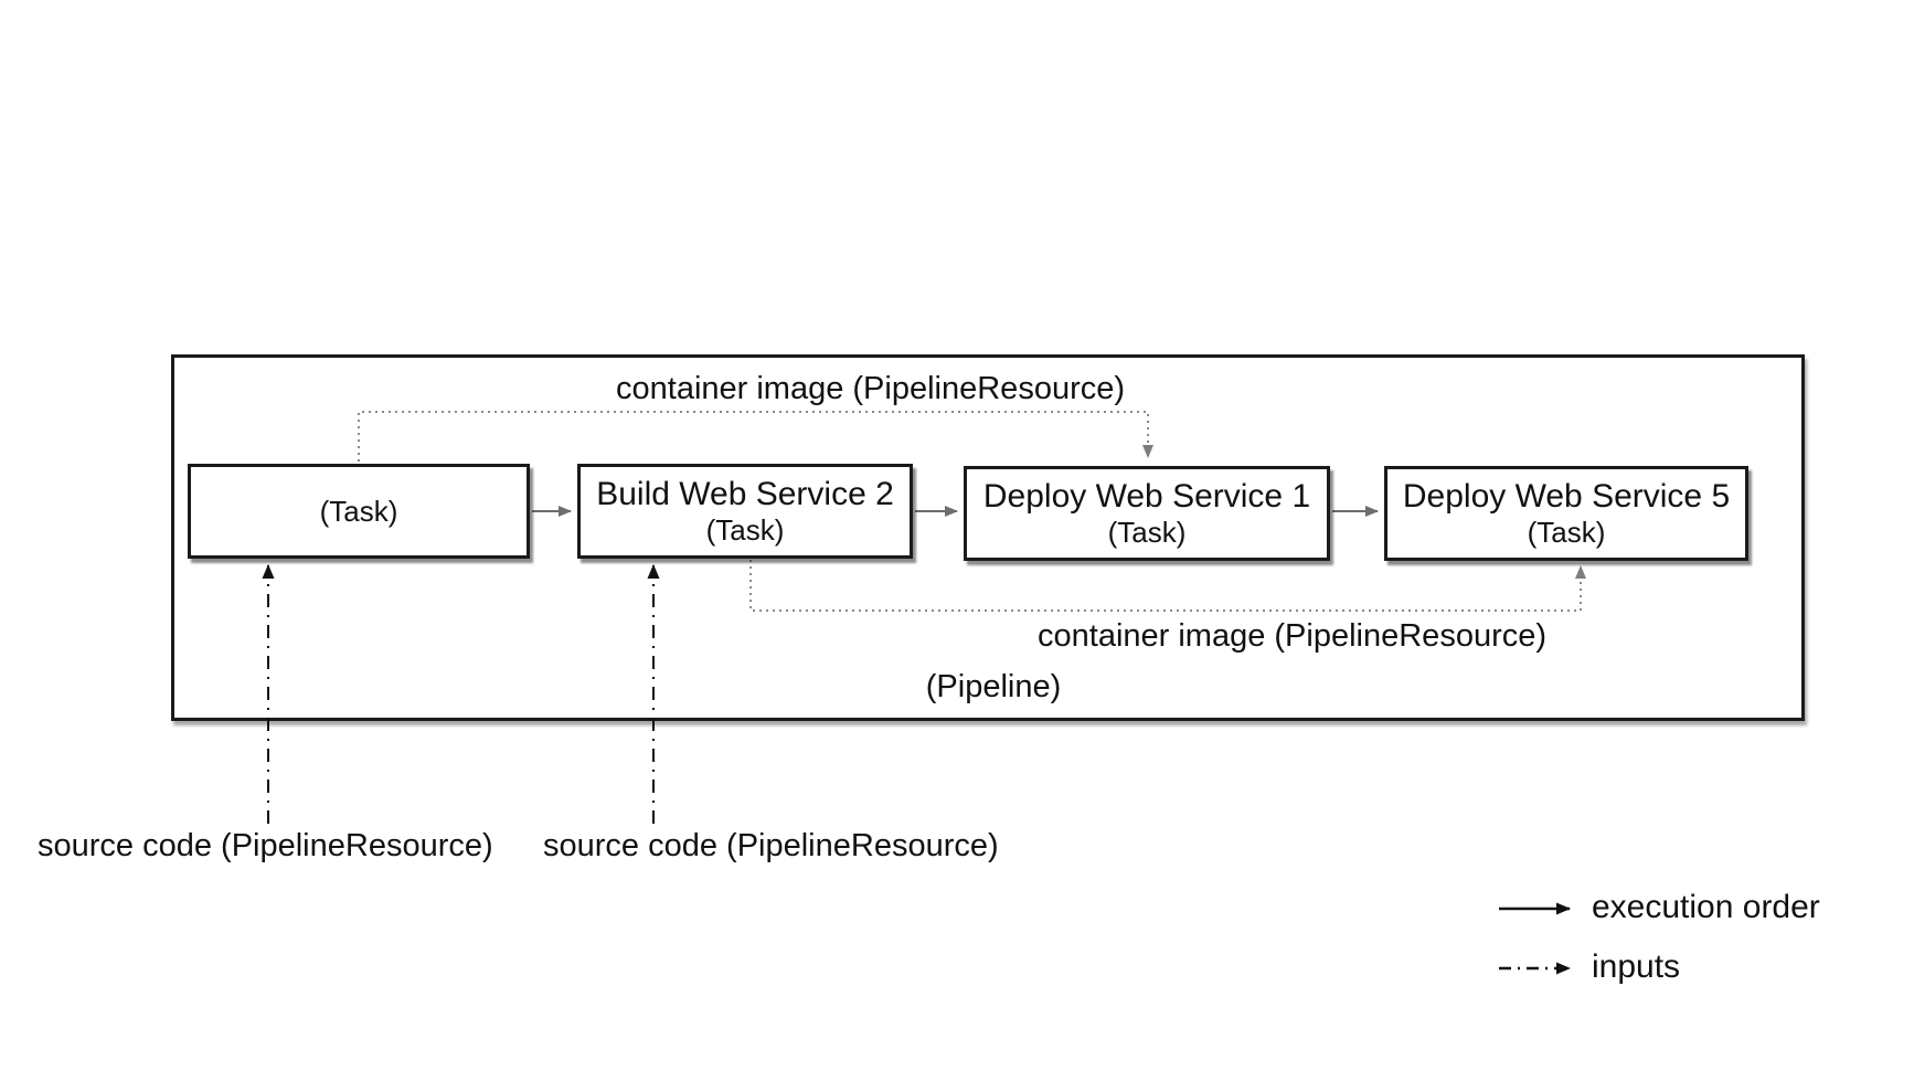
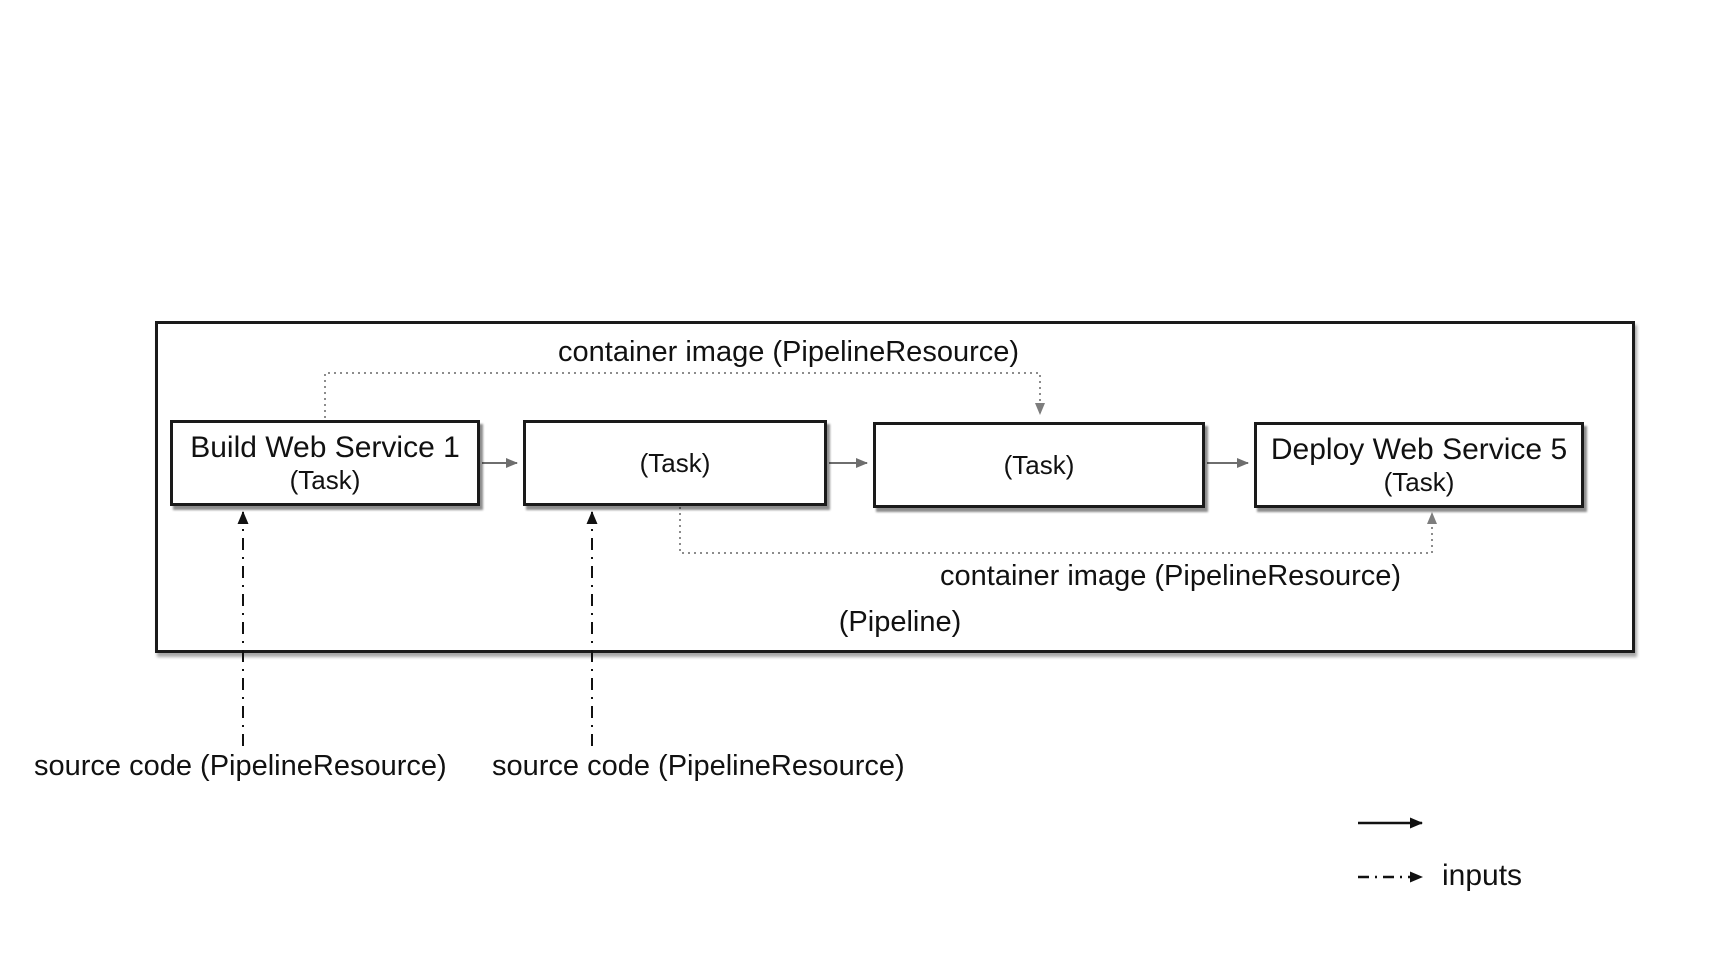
+ Build Web Service 1
  (Task)
- Build Web Service 2
  (Task)
- Deploy Web Service 1
  (Task)
  Deploy Web Service 5
  (Task)
  container image (PipelineResource)
  container image (PipelineResource)
  source code (PipelineResource)
  source code (PipelineResource)
  (Pipeline)
- execution order
  inputs
